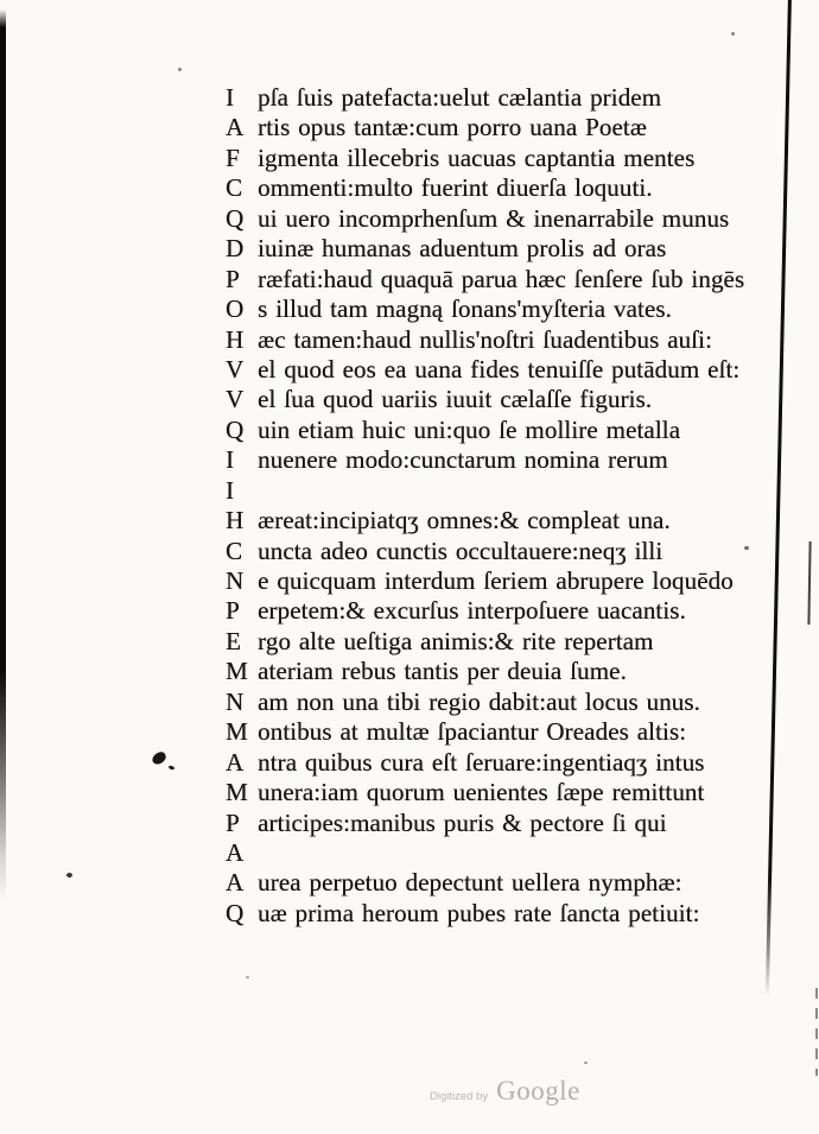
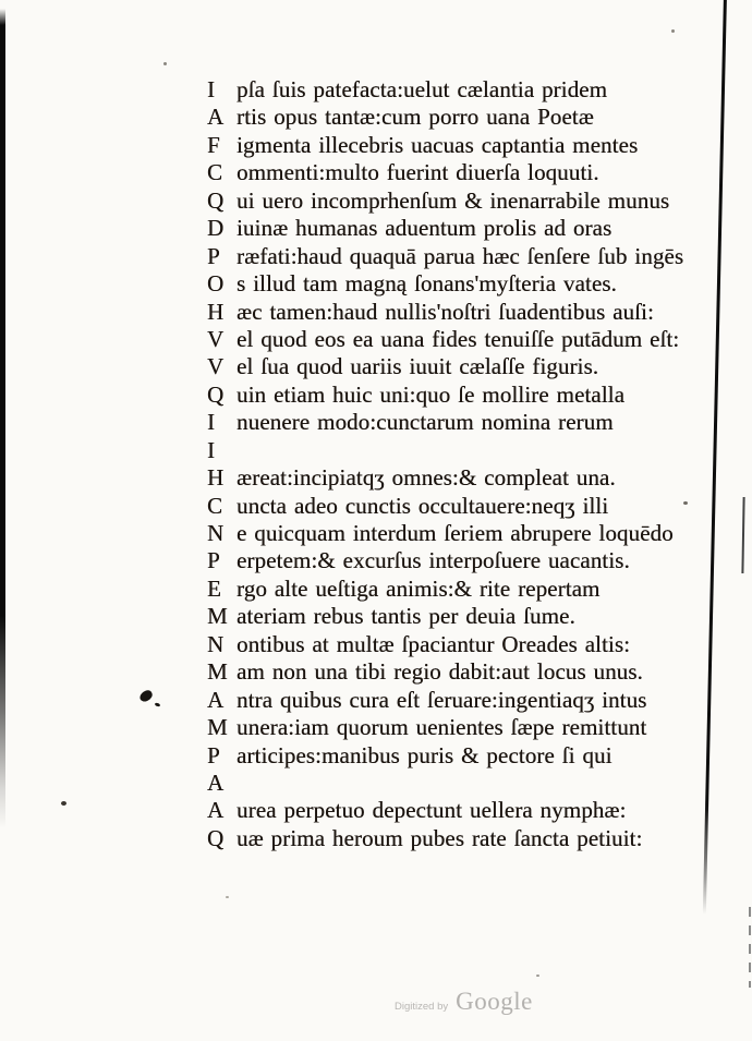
  I
  pſa ſuis patefacta:uelut cælantia pridem
  A
  rtis opus tantæ:cum porro uana Poetæ
  F
  igmenta illecebris uacuas captantia mentes
  C
  ommenti:multo fuerint diuerſa loquuti.
  Q
  ui uero incomprhenſum & inenarrabile munus
  D
  iuinæ humanas aduentum prolis ad oras
  P
  ræfati:haud quaquā parua hæc ſenſere ſub ingēs
  O
  s illud tam magną ſonans'myſteria vates.
  H
  æc tamen:haud nullis'noſtri ſuadentibus auſi:
  V
  el quod eos ea uana fides tenuiſſe putādum eſt:
  V
  el ſua quod uariis iuuit cælaſſe figuris.
  Q
  uin etiam huic uni:quo ſe mollire metalla
  I
  nuenere modo:cunctarum nomina rerum
  I
  H
  æreat:incipiatqʒ omnes:& compleat una.
  C
  uncta adeo cunctis occultauere:neqʒ illi
  N
  e quicquam interdum ſeriem abrupere loquēdo
  P
  erpetem:& excurſus interpoſuere uacantis.
  E
  rgo alte ueſtiga animis:& rite repertam
  M
  ateriam rebus tantis per deuia ſume.
  N
- am non una tibi regio dabit:aut locus unus.
+ ontibus at multæ ſpaciantur Oreades altis:
  M
- ontibus at multæ ſpaciantur Oreades altis:
+ am non una tibi regio dabit:aut locus unus.
  A
  ntra quibus cura eſt ſeruare:ingentiaqʒ intus
  M
  unera:iam quorum uenientes ſæpe remittunt
  P
  articipes:manibus puris & pectore ſi qui
  A
  A
  urea perpetuo depectunt uellera nymphæ:
  Q
  uæ prima heroum pubes rate ſancta petiuit:
  Digitized by
  Google
